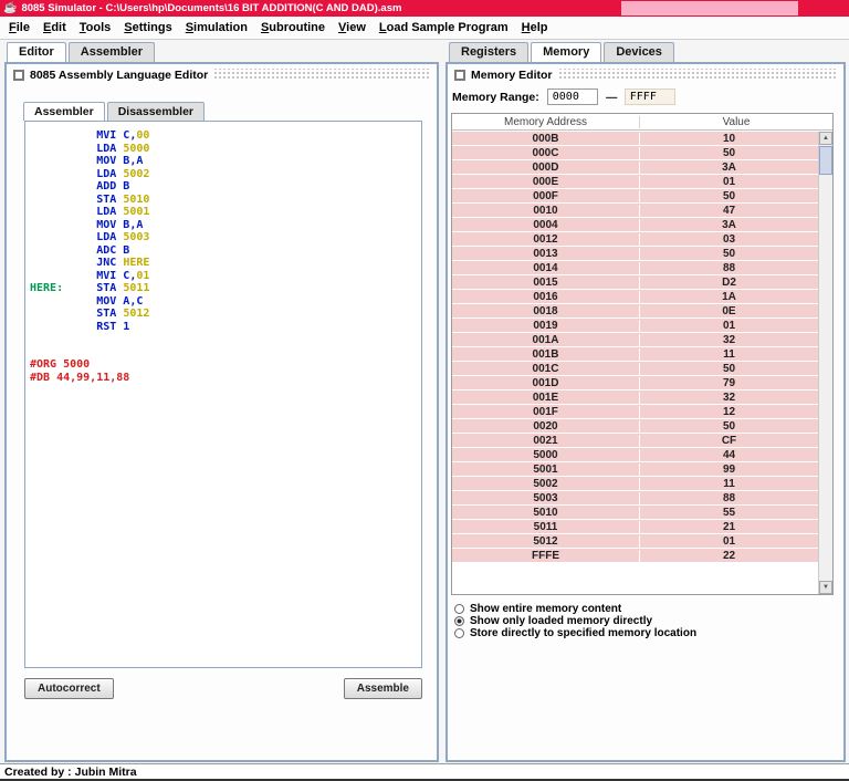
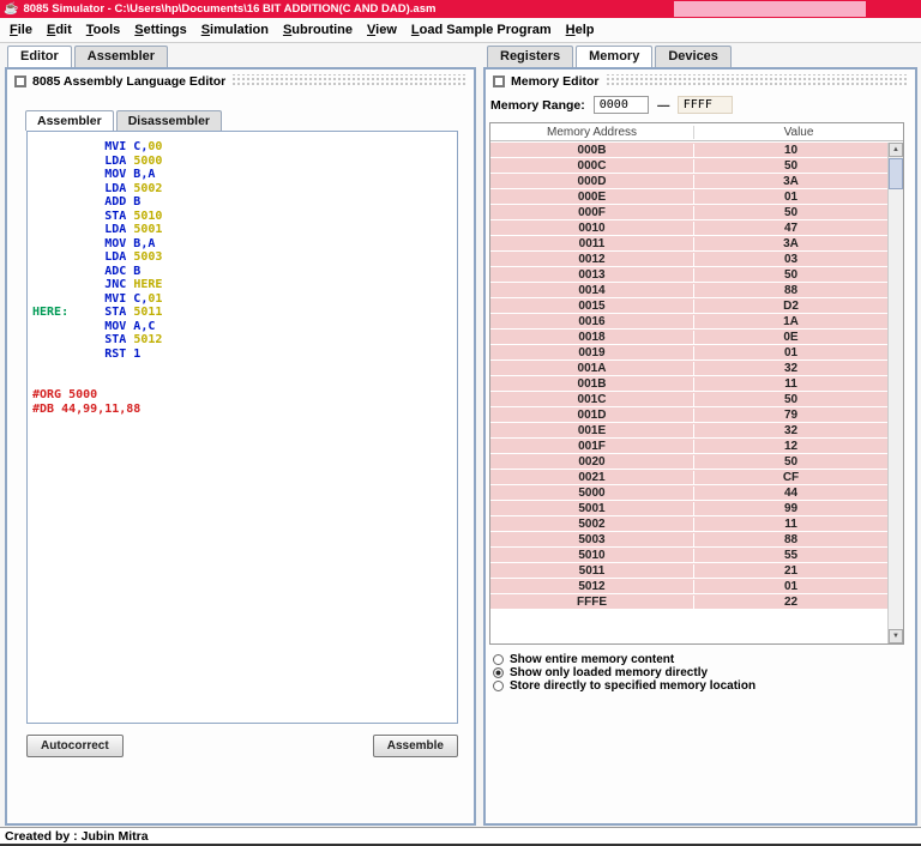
  ☕
  8085 Simulator - C:\Users\hp\Documents\16 BIT ADDITION(C AND DAD).asm
  File
  Edit
  Tools
  Settings
  Simulation
  Subroutine
  View
  Load Sample Program
  Help
  Editor
  Assembler
  Registers
  Memory
  Devices
  8085 Assembly Language Editor
  Assembler
  Disassembler
  MVI C,00
  LDA 5000
  MOV B,A
  LDA 5002
  ADD B
  STA 5010
  LDA 5001
  MOV B,A
  LDA 5003
  ADC B
  JNC HERE
  MVI C,01
  HERE: STA 5011
  MOV A,C
  STA 5012
  RST 1
  #ORG 5000
  #DB 44,99,11,88
  Autocorrect
  Assemble
  Memory Editor
  Memory Range:
  0000
  ----
  FFFF
  Memory Address
  Value
  000B
  10
  000C
  50
  000D
  3A
  000E
  01
  000F
  50
  0010
  47
- 0004
+ 0011
  3A
  0012
  03
  0013
  50
  0014
  88
  0015
  D2
  0016
  1A
  0018
  0E
  0019
  01
  001A
  32
  001B
  11
  001C
  50
  001D
  79
  001E
  32
  001F
  12
  0020
  50
  0021
  CF
  5000
  44
  5001
  99
  5002
  11
  5003
  88
  5010
  55
  5011
  21
  5012
  01
  FFFE
  22
  Show entire memory content
  Show only loaded memory directly
  Store directly to specified memory location
  Created by : Jubin Mitra
